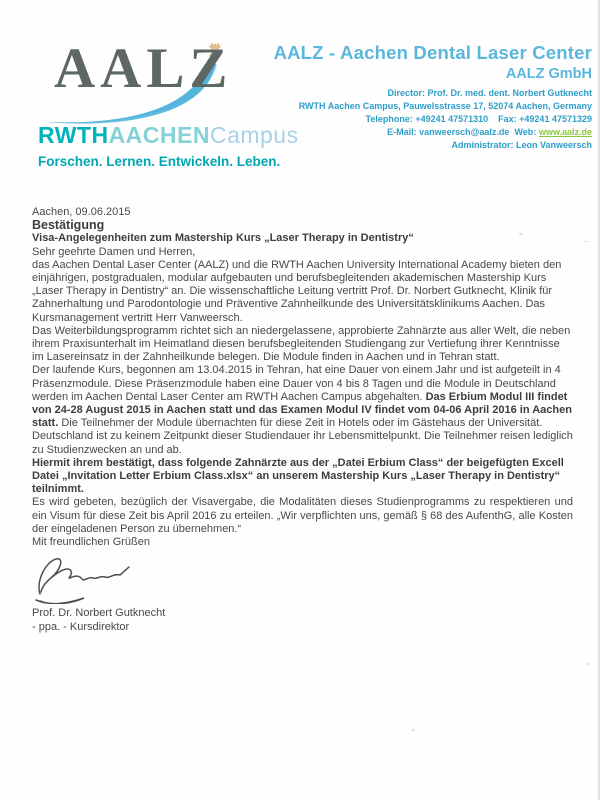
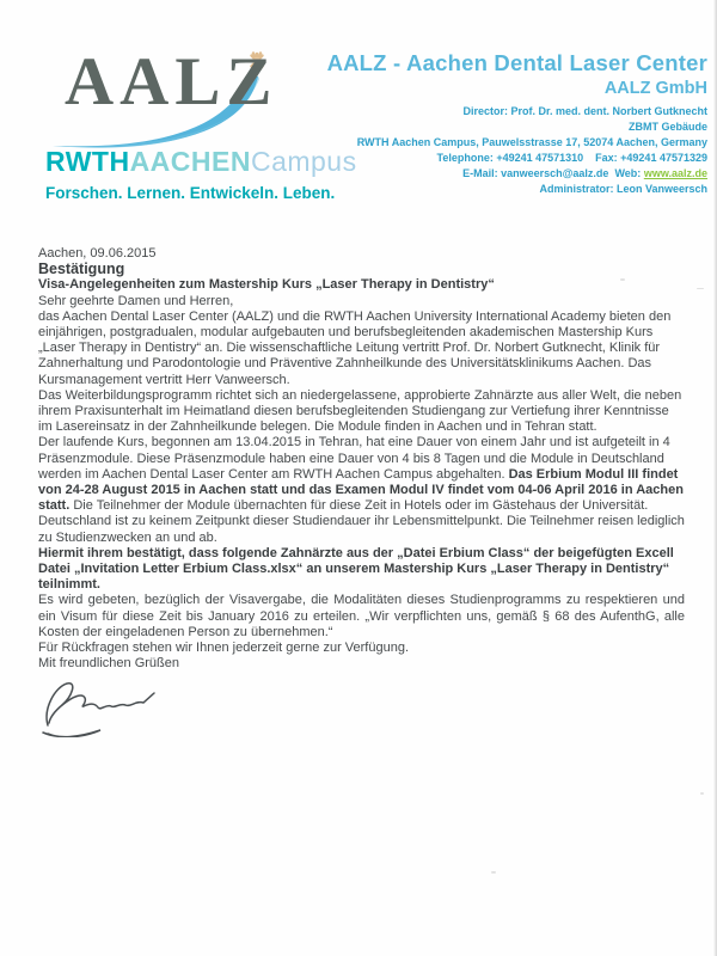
  AALZ
  RWTHAACHENCampus
  Forschen. Lernen. Entwickeln. Leben.
  AALZ - Aachen Dental Laser Center
  AALZ GmbH
  Director: Prof. Dr. med. dent. Norbert Gutknecht
+ ZBMT Gebäude
  RWTH Aachen Campus, Pauwelsstrasse 17, 52074 Aachen, Germany
  Telephone: +49241 47571310 Fax: +49241 47571329
  E-Mail: vanweersch@aalz.de Web: www.aalz.de
  Administrator: Leon Vanweersch
  Aachen, 09.06.2015
  Bestätigung
  Visa-Angelegenheiten zum Mastership Kurs „Laser Therapy in Dentistry“
  Sehr geehrte Damen und Herren,
  das Aachen Dental Laser Center (AALZ) und die RWTH Aachen University International Academy bieten den einjährigen, postgradualen, modular aufgebauten und berufsbegleitenden akademischen Mastership Kurs „Laser Therapy in Dentistry“ an. Die wissenschaftliche Leitung vertritt Prof. Dr. Norbert Gutknecht, Klinik für Zahnerhaltung und Parodontologie und Präventive Zahnheilkunde des Universitätsklinikums Aachen. Das Kursmanagement vertritt Herr Vanweersch.
  Das Weiterbildungsprogramm richtet sich an niedergelassene, approbierte Zahnärzte aus aller Welt, die neben ihrem Praxisunterhalt im Heimatland diesen berufsbegleitenden Studiengang zur Vertiefung ihrer Kenntnisse im Lasereinsatz in der Zahnheilkunde belegen. Die Module finden in Aachen und in Tehran statt.
  Der laufende Kurs, begonnen am 13.04.2015 in Tehran, hat eine Dauer von einem Jahr und ist aufgeteilt in 4 Präsenzmodule. Diese Präsenzmodule haben eine Dauer von 4 bis 8 Tagen und die Module in Deutschland werden im Aachen Dental Laser Center am RWTH Aachen Campus abgehalten. Das Erbium Modul III findet von 24-28 August 2015 in Aachen statt und das Examen Modul IV findet vom 04-06 April 2016 in Aachen statt. Die Teilnehmer der Module übernachten für diese Zeit in Hotels oder im Gästehaus der Universität. Deutschland ist zu keinem Zeitpunkt dieser Studiendauer ihr Lebensmittelpunkt. Die Teilnehmer reisen lediglich zu Studienzwecken an und ab.
  Hiermit ihrem bestätigt, dass folgende Zahnärzte aus der „Datei Erbium Class“ der beigefügten Excell Datei „Invitation Letter Erbium Class.xlsx“ an unserem Mastership Kurs „Laser Therapy in Dentistry“ teilnimmt.
- Es wird gebeten, bezüglich der Visavergabe, die Modalitäten dieses Studienprogramms zu respektieren und ein Visum für diese Zeit bis April 2016 zu erteilen. „Wir verpflichten uns, gemäß § 68 des AufenthG, alle Kosten der eingeladenen Person zu übernehmen.“
+ Es wird gebeten, bezüglich der Visavergabe, die Modalitäten dieses Studienprogramms zu respektieren und ein Visum für diese Zeit bis January 2016 zu erteilen. „Wir verpflichten uns, gemäß § 68 des AufenthG, alle Kosten der eingeladenen Person zu übernehmen.“
+ Für Rückfragen stehen wir Ihnen jederzeit gerne zur Verfügung.
  Mit freundlichen Grüßen
- Prof. Dr. Norbert Gutknecht
- - ppa. - Kursdirektor
